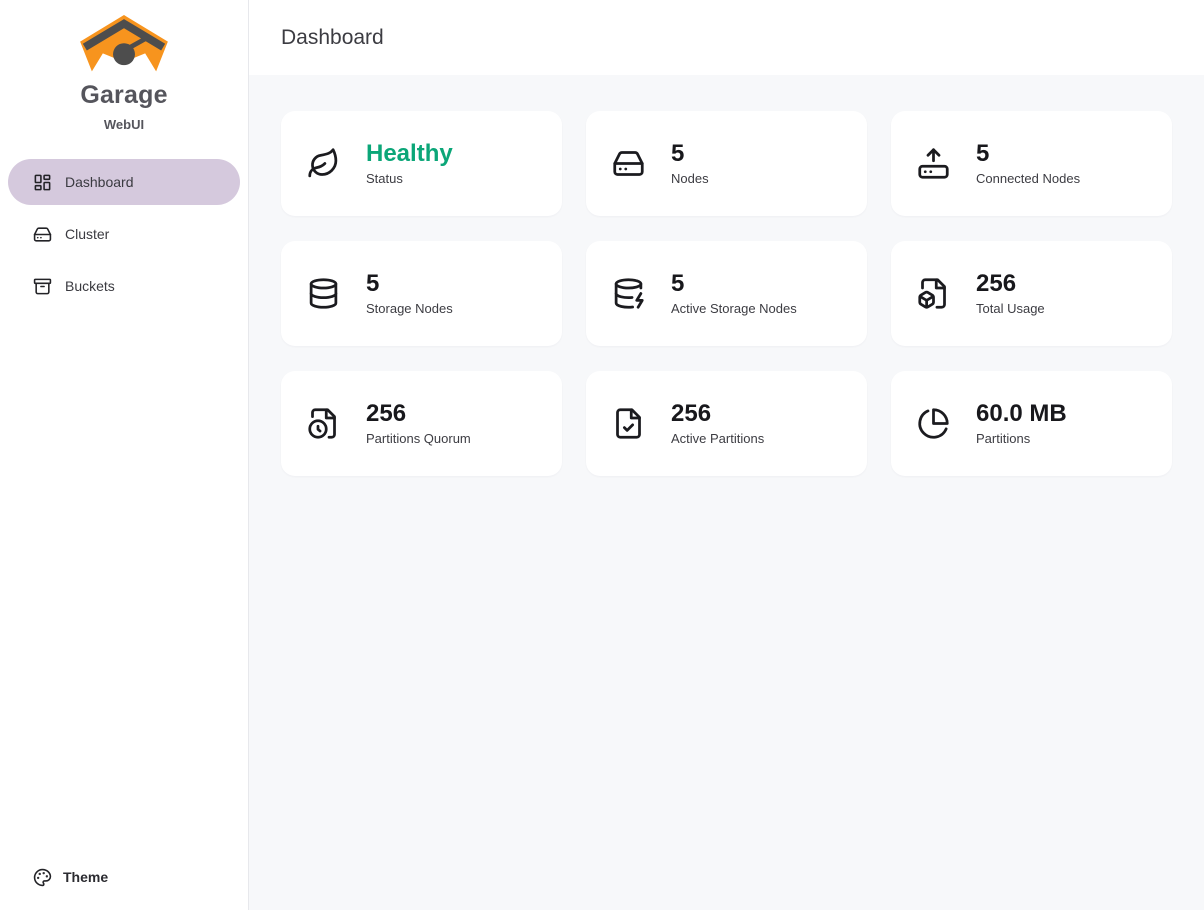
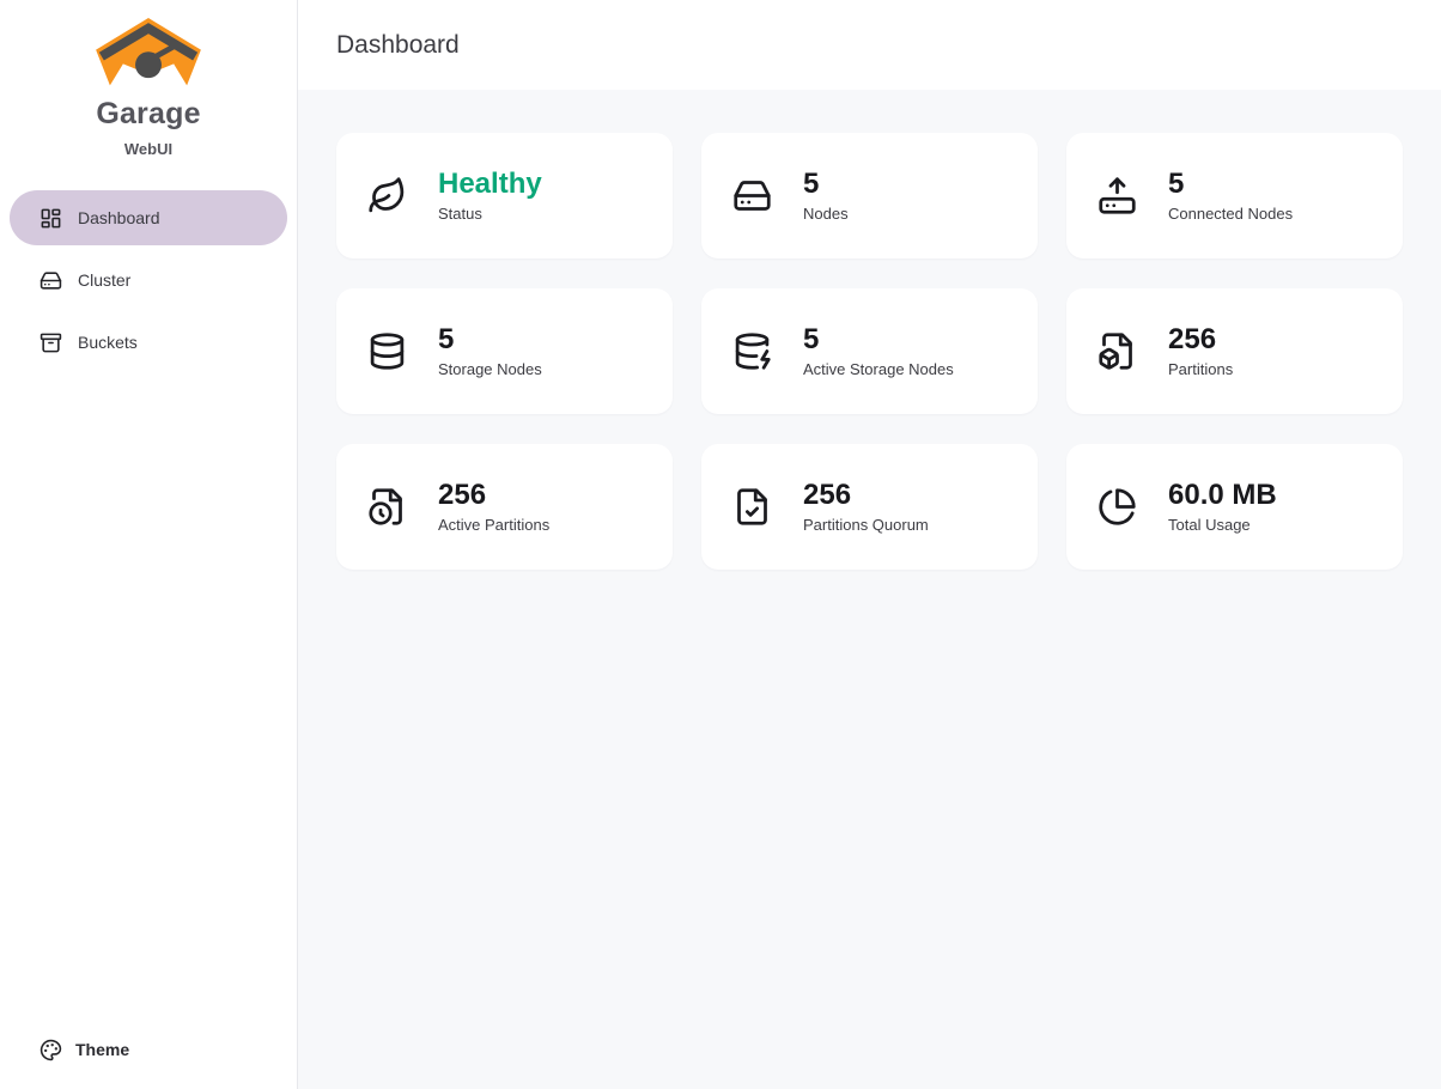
  Garage
  WebUI
  Dashboard
  Cluster
  Buckets
  Theme
  Dashboard
  Healthy
  Status
  5
  Nodes
  5
  Connected Nodes
  5
  Storage Nodes
  5
  Active Storage Nodes
  256
- Total Usage
+ Partitions
  256
- Partitions Quorum
+ Active Partitions
  256
- Active Partitions
+ Partitions Quorum
  60.0 MB
- Partitions
+ Total Usage
